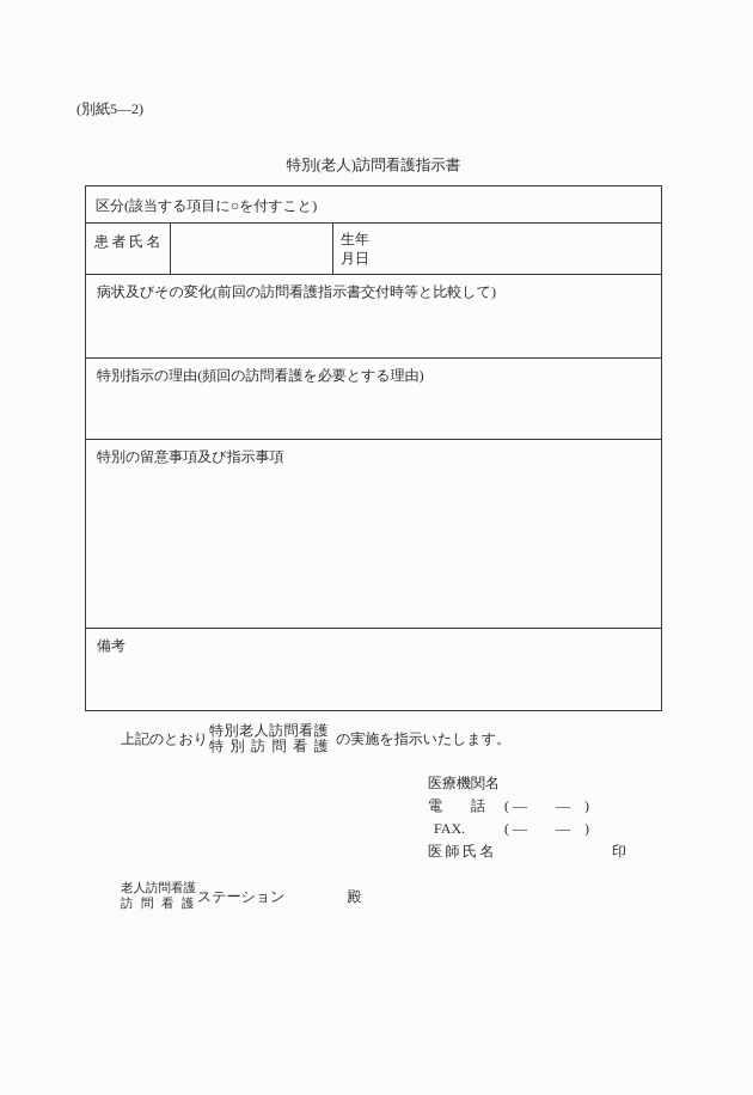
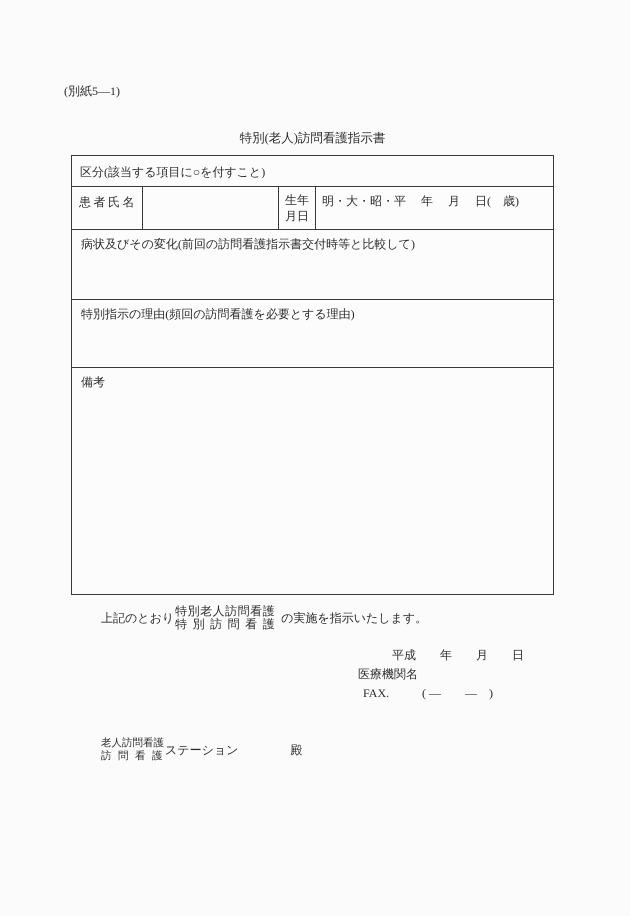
- (別紙5―2)
+ (別紙5―1)
  特別(老人)訪問看護指示書
  区分(該当する項目に○を付すこと)
  患者氏名
  生年
  月日
+ 明・大・昭・平 年 月 日( 歳)
  病状及びその変化(前回の訪問看護指示書交付時等と比較して)
  特別指示の理由(頻回の訪問看護を必要とする理由)
- 特別の留意事項及び指示事項
  備考
  上記のとおり
  特別老人訪問看護
  特別訪問看護
  の実施を指示いたします。
+ 平成 年 月 日
  医療機関名
- 電 話 ( ― ― )
  FAX. ( ― ― )
- 医師氏名
- 印
  老人訪問看護
  訪問看護
  ステーション
  殿
